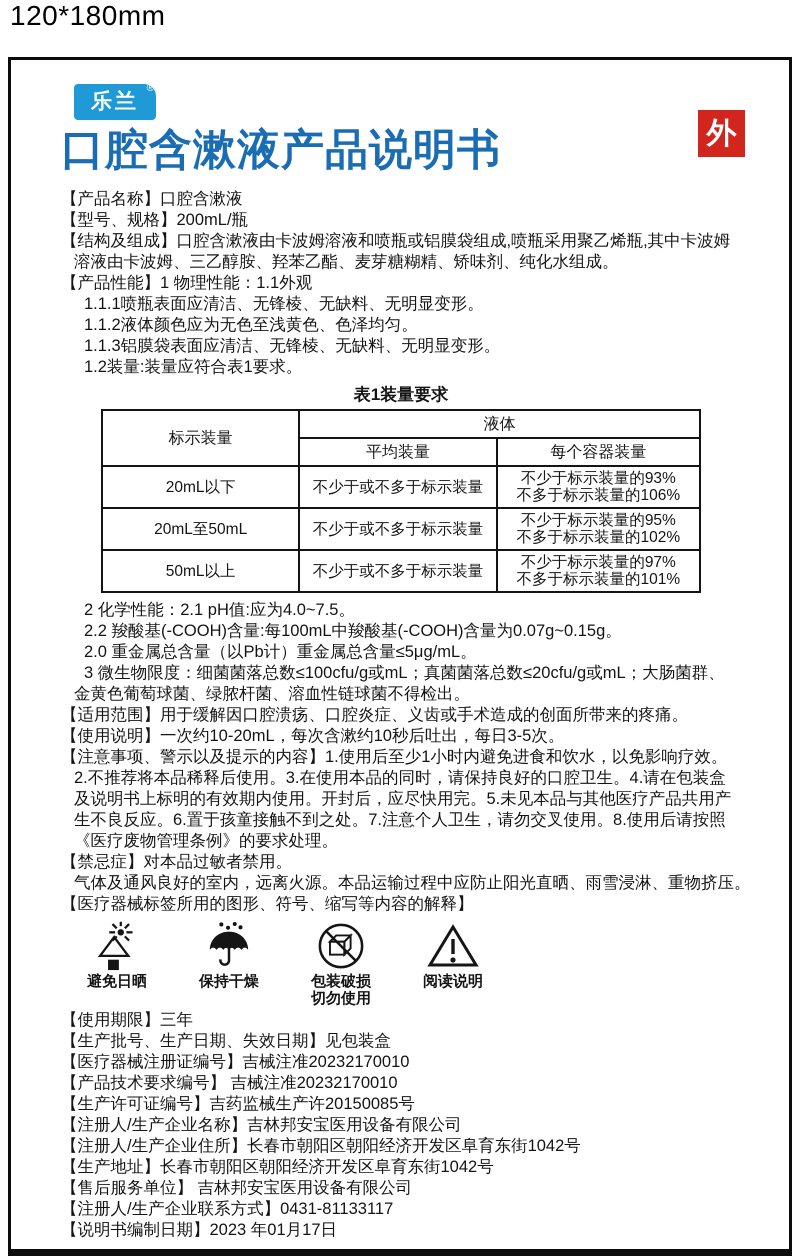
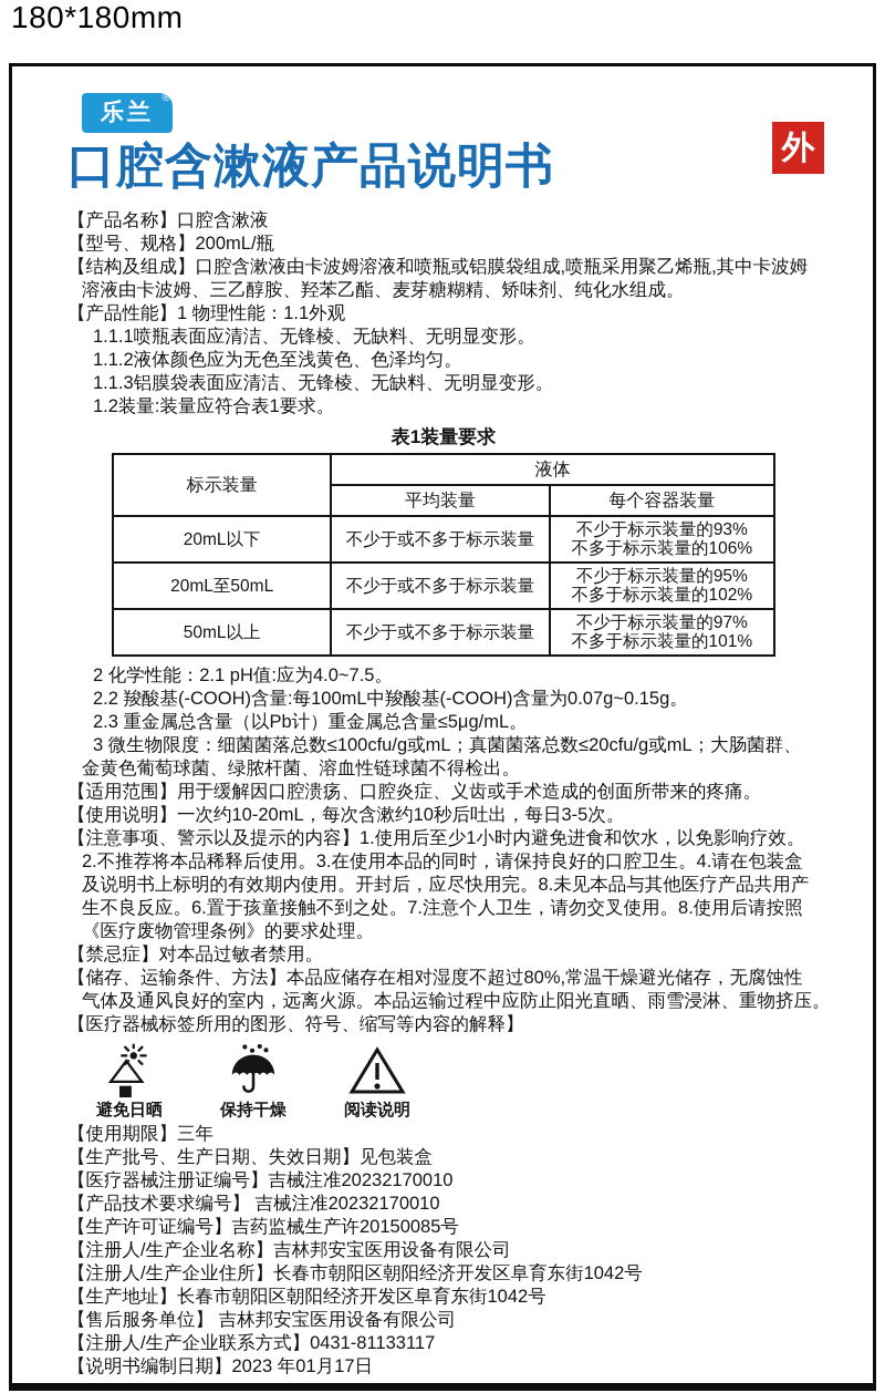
- 120*180mm
+ 180*180mm
  乐兰
  ®
  外
  口腔含漱液产品说明书
  【产品名称】口腔含漱液
  【型号、规格】200mL/瓶
  【结构及组成】口腔含漱液由卡波姆溶液和喷瓶或铝膜袋组成,喷瓶采用聚乙烯瓶,其中卡波姆
  溶液由卡波姆、三乙醇胺、羟苯乙酯、麦芽糖糊精、矫味剂、纯化水组成。
  【产品性能】1 物理性能：1.1外观
  1.1.1喷瓶表面应清洁、无锋棱、无缺料、无明显变形。
  1.1.2液体颜色应为无色至浅黄色、色泽均匀。
  1.1.3铝膜袋表面应清洁、无锋棱、无缺料、无明显变形。
  1.2装量:装量应符合表1要求。
  表1装量要求
  标示装量	液体
  平均装量	每个容器装量
  20mL以下	不少于或不多于标示装量	不少于标示装量的93% 不多于标示装量的106%
  20mL至50mL	不少于或不多于标示装量	不少于标示装量的95% 不多于标示装量的102%
  50mL以上	不少于或不多于标示装量	不少于标示装量的97% 不多于标示装量的101%
  2 化学性能：2.1 pH值:应为4.0~7.5。
  2.2 羧酸基(-COOH)含量:每100mL中羧酸基(-COOH)含量为0.07g~0.15g。
- 2.0 重金属总含量（以Pb计）重金属总含量≤5μg/mL。
+ 2.3 重金属总含量（以Pb计）重金属总含量≤5μg/mL。
  3 微生物限度：细菌菌落总数≤100cfu/g或mL；真菌菌落总数≤20cfu/g或mL；大肠菌群、
  金黄色葡萄球菌、绿脓杆菌、溶血性链球菌不得检出。
  【适用范围】用于缓解因口腔溃疡、口腔炎症、义齿或手术造成的创面所带来的疼痛。
  【使用说明】一次约10-20mL，每次含漱约10秒后吐出，每日3-5次。
  【注意事项、警示以及提示的内容】1.使用后至少1小时内避免进食和饮水，以免影响疗效。
  2.不推荐将本品稀释后使用。3.在使用本品的同时，请保持良好的口腔卫生。4.请在包装盒
- 及说明书上标明的有效期内使用。开封后，应尽快用完。5.未见本品与其他医疗产品共用产
+ 及说明书上标明的有效期内使用。开封后，应尽快用完。8.未见本品与其他医疗产品共用产
  生不良反应。6.置于孩童接触不到之处。7.注意个人卫生，请勿交叉使用。8.使用后请按照
  《医疗废物管理条例》的要求处理。
  【禁忌症】对本品过敏者禁用。
+ 【储存、运输条件、方法】本品应储存在相对湿度不超过80%,常温干燥避光储存，无腐蚀性
  气体及通风良好的室内，远离火源。本品运输过程中应防止阳光直晒、雨雪浸淋、重物挤压。
  【医疗器械标签所用的图形、符号、缩写等内容的解释】
  避免日晒
  保持干燥
- 包装破损
- 切勿使用
  阅读说明
  【使用期限】三年
  【生产批号、生产日期、失效日期】见包装盒
  【医疗器械注册证编号】吉械注准20232170010
  【产品技术要求编号】 吉械注准20232170010
  【生产许可证编号】吉药监械生产许20150085号
  【注册人/生产企业名称】吉林邦安宝医用设备有限公司
  【注册人/生产企业住所】长春市朝阳区朝阳经济开发区阜育东街1042号
  【生产地址】长春市朝阳区朝阳经济开发区阜育东街1042号
  【售后服务单位】 吉林邦安宝医用设备有限公司
  【注册人/生产企业联系方式】0431-81133117
  【说明书编制日期】2023 年01月17日
